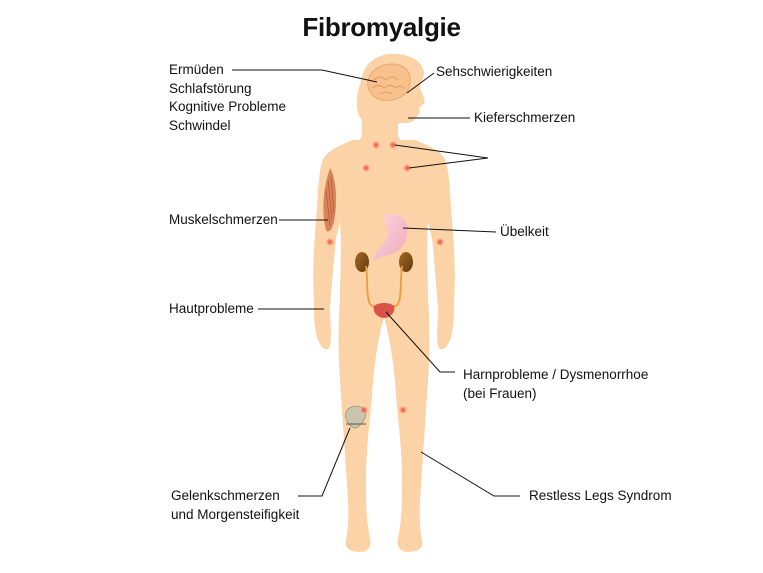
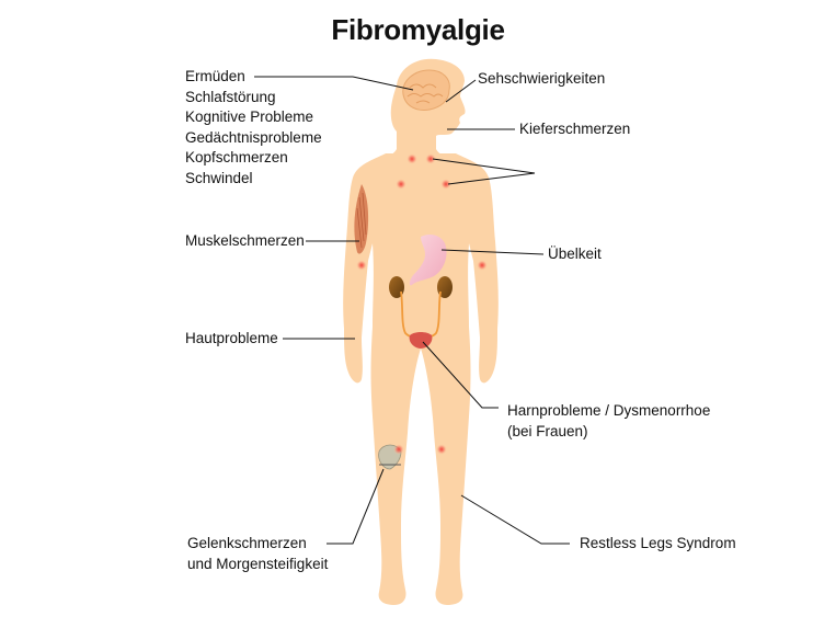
  Fibromyalgie
  Ermüden
  Schlafstörung
  Kognitive Probleme
+ Gedächtnisprobleme
+ Kopfschmerzen
  Schwindel
  Muskelschmerzen
  Hautprobleme
  Gelenkschmerzen
  und Morgensteifigkeit
  Sehschwierigkeiten
  Kieferschmerzen
  Übelkeit
  Harnprobleme / Dysmenorrhoe
  (bei Frauen)
  Restless Legs Syndrom
